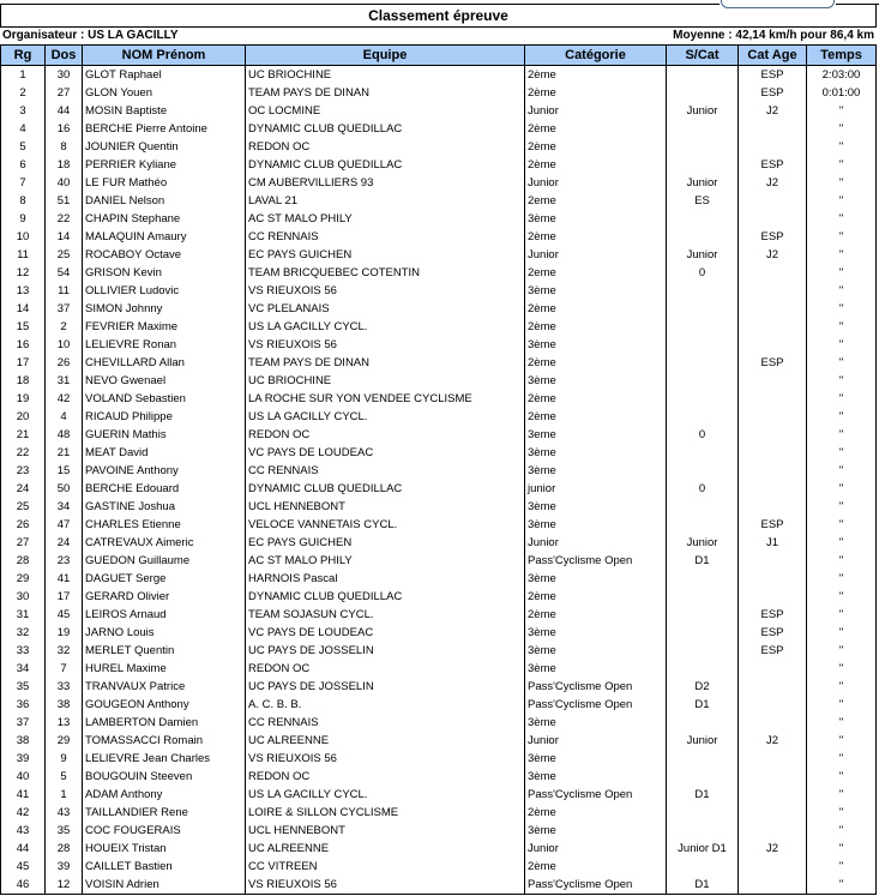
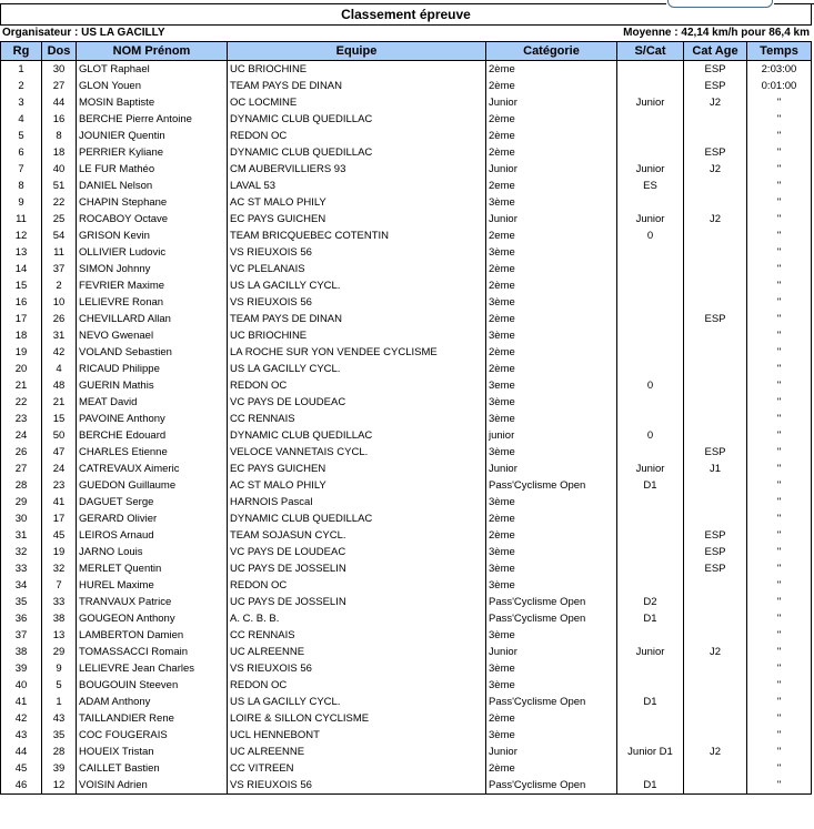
  Classement épreuve
  Organisateur : US LA GACILLY
  Moyenne : 42,14 km/h pour 86,4 km
  Rg	Dos	NOM Prénom	Equipe	Catégorie	S/Cat	Cat Age	Temps
  1	30	GLOT Raphael	UC BRIOCHINE	2ème		ESP	2:03:00
  2	27	GLON Youen	TEAM PAYS DE DINAN	2ème		ESP	0:01:00
  3	44	MOSIN Baptiste	OC LOCMINE	Junior	Junior	J2	"
  4	16	BERCHE Pierre Antoine	DYNAMIC CLUB QUEDILLAC	2ème			"
  5	8	JOUNIER Quentin	REDON OC	2ème			"
  6	18	PERRIER Kyliane	DYNAMIC CLUB QUEDILLAC	2ème		ESP	"
  7	40	LE FUR Mathéo	CM AUBERVILLIERS 93	Junior	Junior	J2	"
- 8	51	DANIEL Nelson	LAVAL 21	2eme	ES		"
+ 8	51	DANIEL Nelson	LAVAL 53	2eme	ES		"
  9	22	CHAPIN Stephane	AC ST MALO PHILY	3ème			"
- 10	14	MALAQUIN Amaury	CC RENNAIS	2ème		ESP	"
  11	25	ROCABOY Octave	EC PAYS GUICHEN	Junior	Junior	J2	"
  12	54	GRISON Kevin	TEAM BRICQUEBEC COTENTIN	2eme	0		"
  13	11	OLLIVIER Ludovic	VS RIEUXOIS 56	3ème			"
  14	37	SIMON Johnny	VC PLELANAIS	2ème			"
  15	2	FEVRIER Maxime	US LA GACILLY CYCL.	2ème			"
  16	10	LELIEVRE Ronan	VS RIEUXOIS 56	3ème			"
  17	26	CHEVILLARD Allan	TEAM PAYS DE DINAN	2ème		ESP	"
  18	31	NEVO Gwenael	UC BRIOCHINE	3ème			"
  19	42	VOLAND Sebastien	LA ROCHE SUR YON VENDEE CYCLISME	2ème			"
  20	4	RICAUD Philippe	US LA GACILLY CYCL.	2ème			"
  21	48	GUERIN Mathis	REDON OC	3eme	0		"
  22	21	MEAT David	VC PAYS DE LOUDEAC	3ème			"
  23	15	PAVOINE Anthony	CC RENNAIS	3ème			"
  24	50	BERCHE Edouard	DYNAMIC CLUB QUEDILLAC	junior	0		"
- 25	34	GASTINE Joshua	UCL HENNEBONT	3ème			"
  26	47	CHARLES Etienne	VELOCE VANNETAIS CYCL.	3ème		ESP	"
  27	24	CATREVAUX Aimeric	EC PAYS GUICHEN	Junior	Junior	J1	"
  28	23	GUEDON Guillaume	AC ST MALO PHILY	Pass'Cyclisme Open	D1		"
  29	41	DAGUET Serge	HARNOIS Pascal	3ème			"
  30	17	GERARD Olivier	DYNAMIC CLUB QUEDILLAC	2ème			"
  31	45	LEIROS Arnaud	TEAM SOJASUN CYCL.	2ème		ESP	"
  32	19	JARNO Louis	VC PAYS DE LOUDEAC	3ème		ESP	"
  33	32	MERLET Quentin	UC PAYS DE JOSSELIN	3ème		ESP	"
  34	7	HUREL Maxime	REDON OC	3ème			"
  35	33	TRANVAUX Patrice	UC PAYS DE JOSSELIN	Pass'Cyclisme Open	D2		"
  36	38	GOUGEON Anthony	A. C. B. B.	Pass'Cyclisme Open	D1		"
  37	13	LAMBERTON Damien	CC RENNAIS	3ème			"
  38	29	TOMASSACCI Romain	UC ALREENNE	Junior	Junior	J2	"
  39	9	LELIEVRE Jean Charles	VS RIEUXOIS 56	3ème			"
  40	5	BOUGOUIN Steeven	REDON OC	3ème			"
  41	1	ADAM Anthony	US LA GACILLY CYCL.	Pass'Cyclisme Open	D1		"
  42	43	TAILLANDIER Rene	LOIRE & SILLON CYCLISME	2ème			"
  43	35	COC FOUGERAIS	UCL HENNEBONT	3ème			"
  44	28	HOUEIX Tristan	UC ALREENNE	Junior	Junior D1	J2	"
  45	39	CAILLET Bastien	CC VITREEN	2ème			"
  46	12	VOISIN Adrien	VS RIEUXOIS 56	Pass'Cyclisme Open	D1		"
